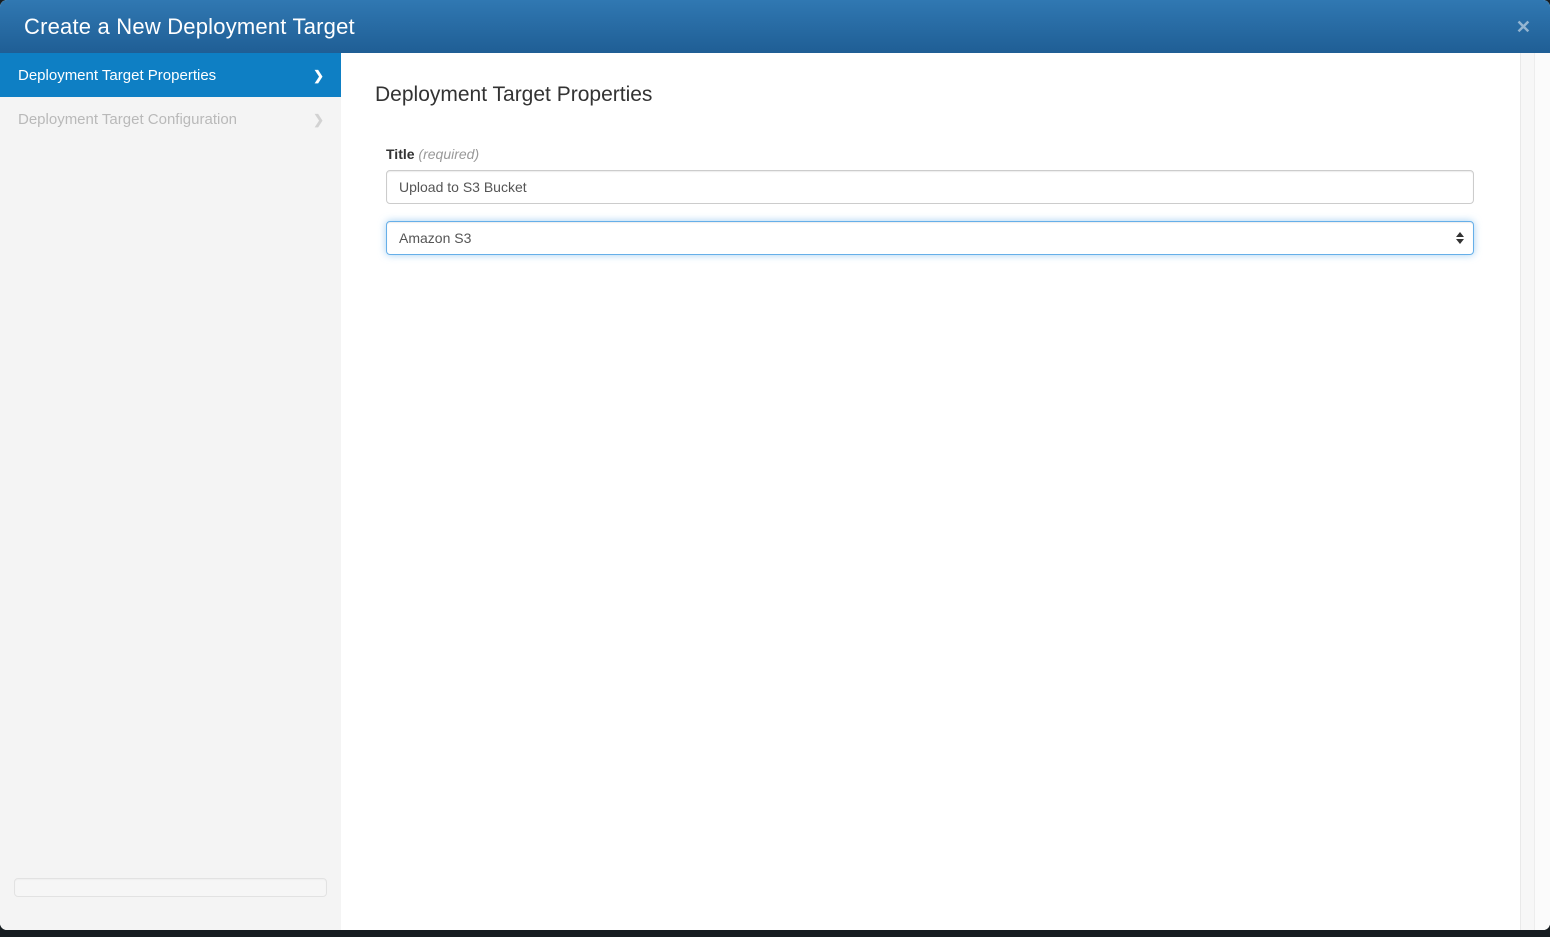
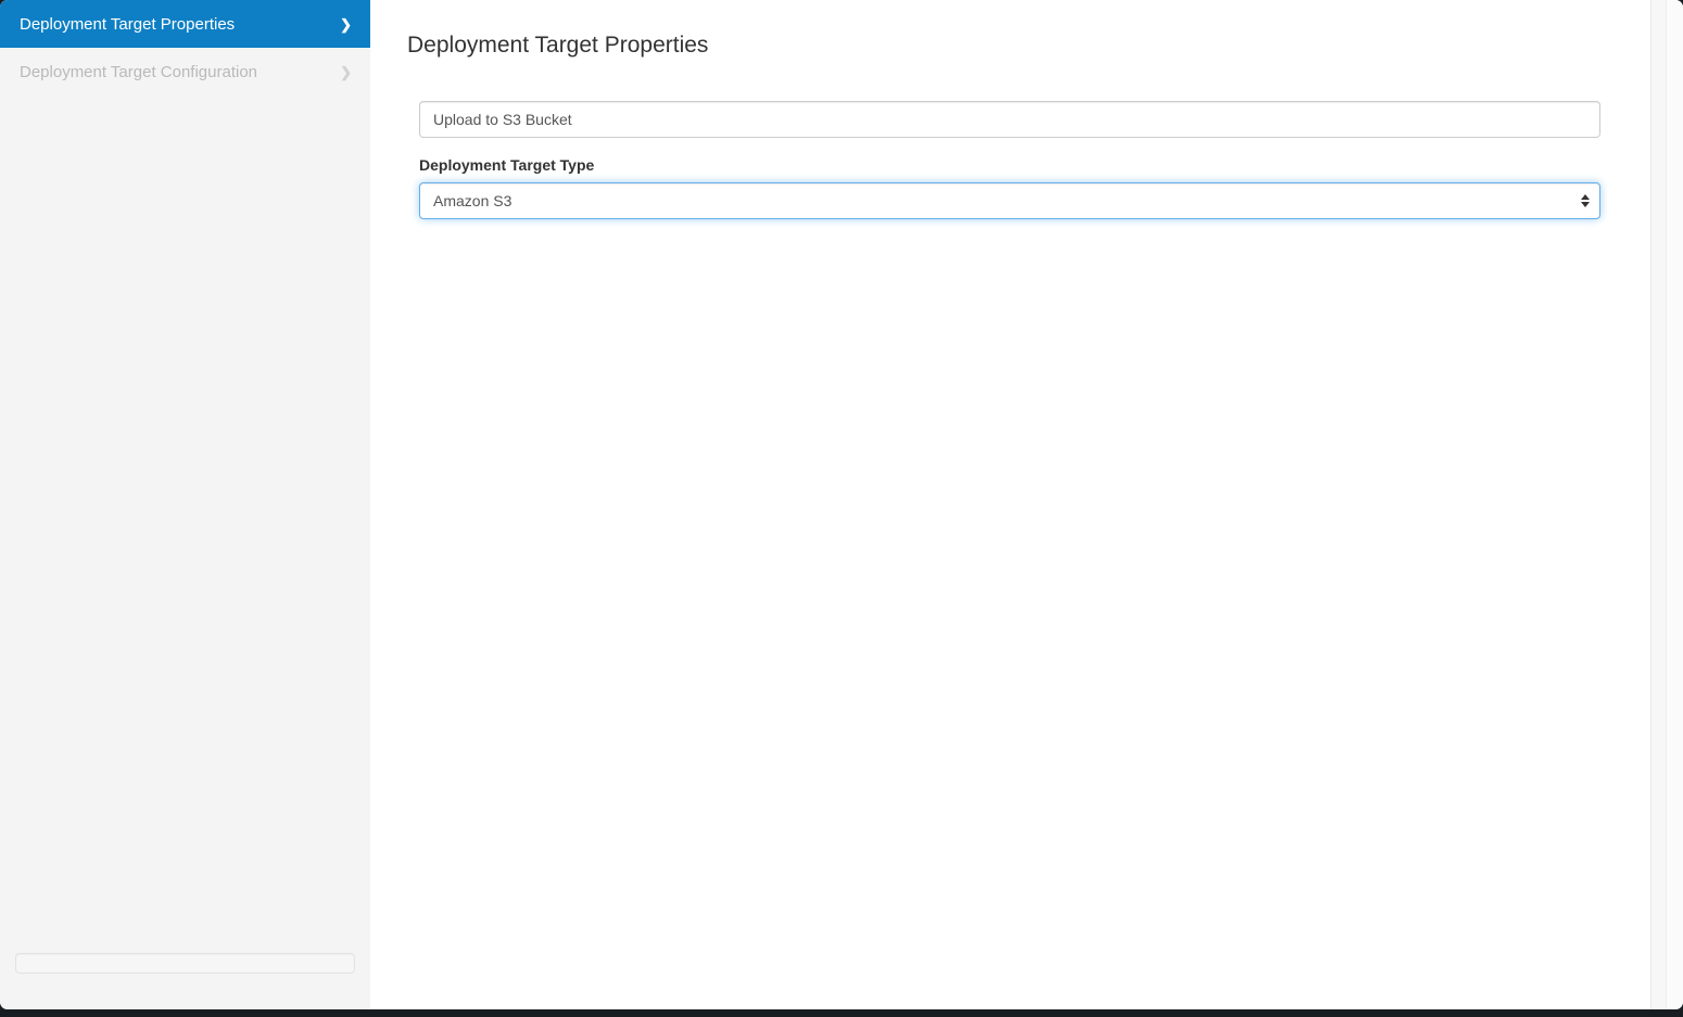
- Create a New Deployment Target
- ✕
  Deployment Target Properties
  ❯
  Deployment Target Configuration
  ❯
  Deployment Target Properties
- Title (required)
  Upload to S3 Bucket
+ Deployment Target Type
  Amazon S3
